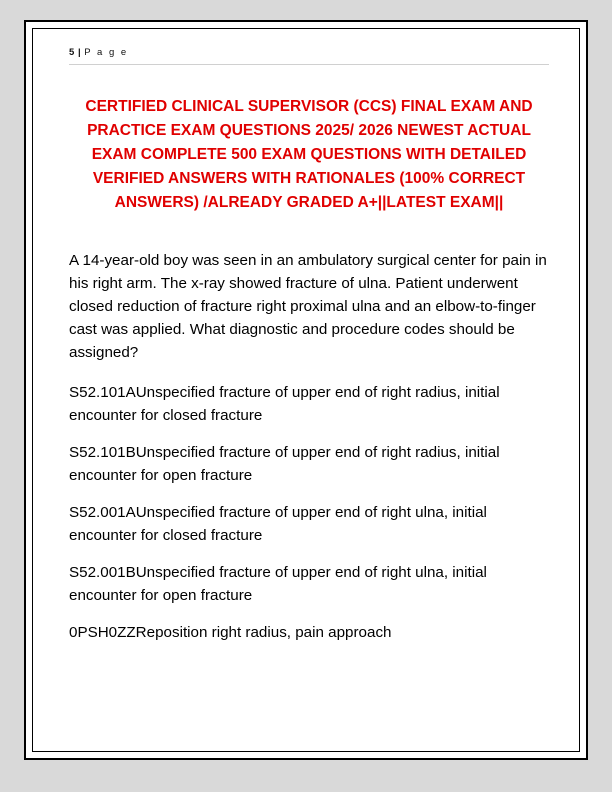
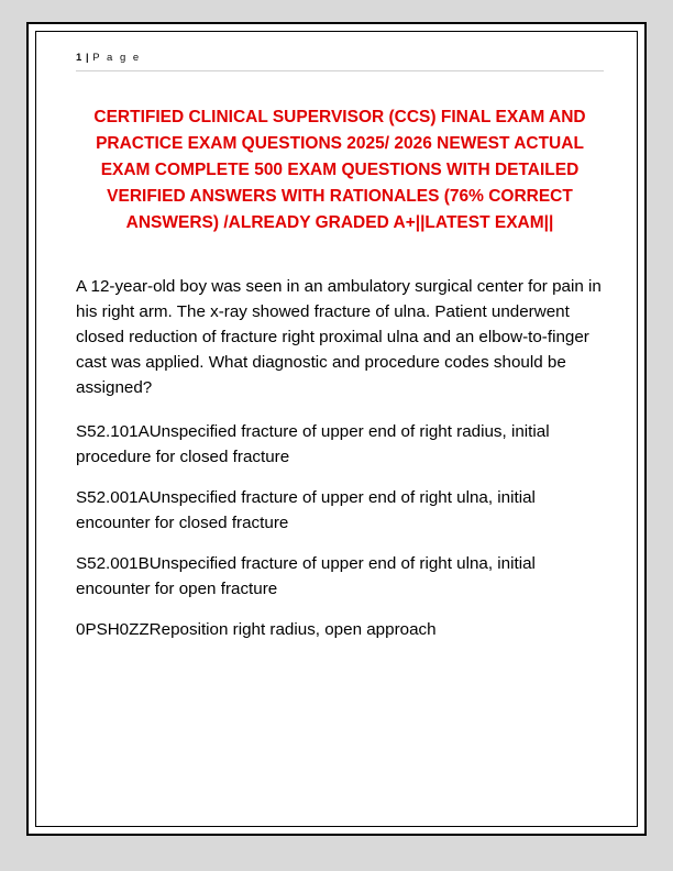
- 5 | P a g e
+ 1 | P a g e
- CERTIFIED CLINICAL SUPERVISOR (CCS) FINAL EXAM AND PRACTICE EXAM QUESTIONS 2025/ 2026 NEWEST ACTUAL EXAM COMPLETE 500 EXAM QUESTIONS WITH DETAILED VERIFIED ANSWERS WITH RATIONALES (100% CORRECT ANSWERS) /ALREADY GRADED A+||LATEST EXAM||
+ CERTIFIED CLINICAL SUPERVISOR (CCS) FINAL EXAM AND PRACTICE EXAM QUESTIONS 2025/ 2026 NEWEST ACTUAL EXAM COMPLETE 500 EXAM QUESTIONS WITH DETAILED VERIFIED ANSWERS WITH RATIONALES (76% CORRECT ANSWERS) /ALREADY GRADED A+||LATEST EXAM||
- A 14-year-old boy was seen in an ambulatory surgical center for pain in his right arm. The x-ray showed fracture of ulna. Patient underwent closed reduction of fracture right proximal ulna and an elbow-to-finger cast was applied. What diagnostic and procedure codes should be assigned?
+ A 12-year-old boy was seen in an ambulatory surgical center for pain in his right arm. The x-ray showed fracture of ulna. Patient underwent closed reduction of fracture right proximal ulna and an elbow-to-finger cast was applied. What diagnostic and procedure codes should be assigned?
- S52.101AUnspecified fracture of upper end of right radius, initial encounter for closed fracture
+ S52.101AUnspecified fracture of upper end of right radius, initial procedure for closed fracture
- S52.101BUnspecified fracture of upper end of right radius, initial encounter for open fracture
  S52.001AUnspecified fracture of upper end of right ulna, initial encounter for closed fracture
  S52.001BUnspecified fracture of upper end of right ulna, initial encounter for open fracture
- 0PSH0ZZReposition right radius, pain approach
+ 0PSH0ZZReposition right radius, open approach
